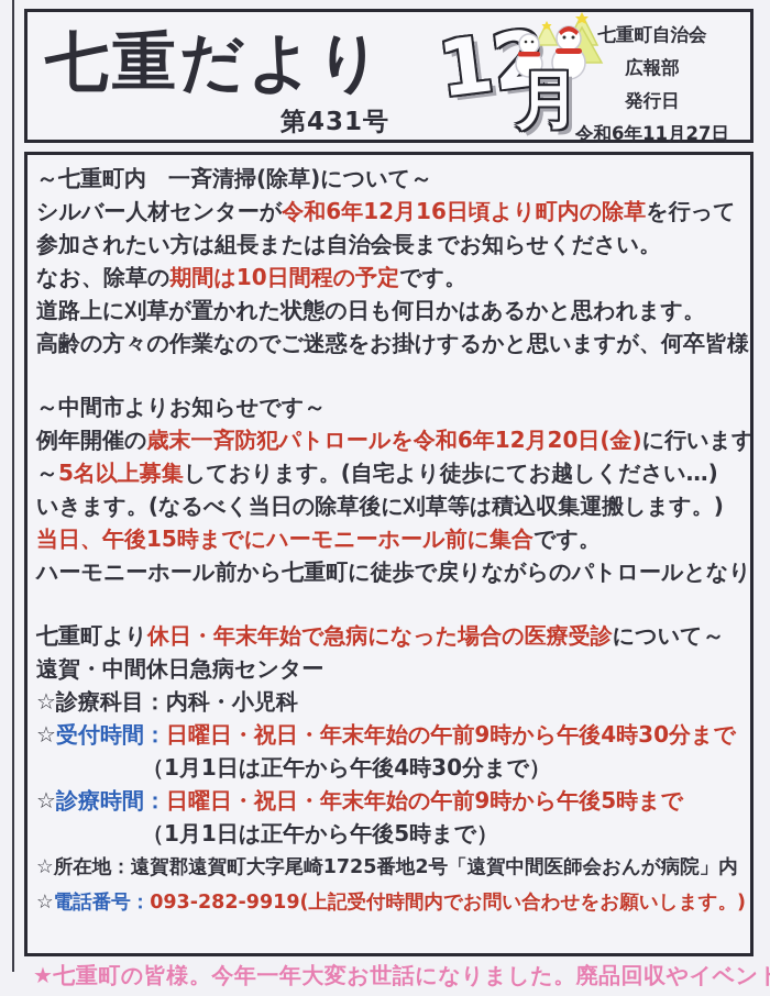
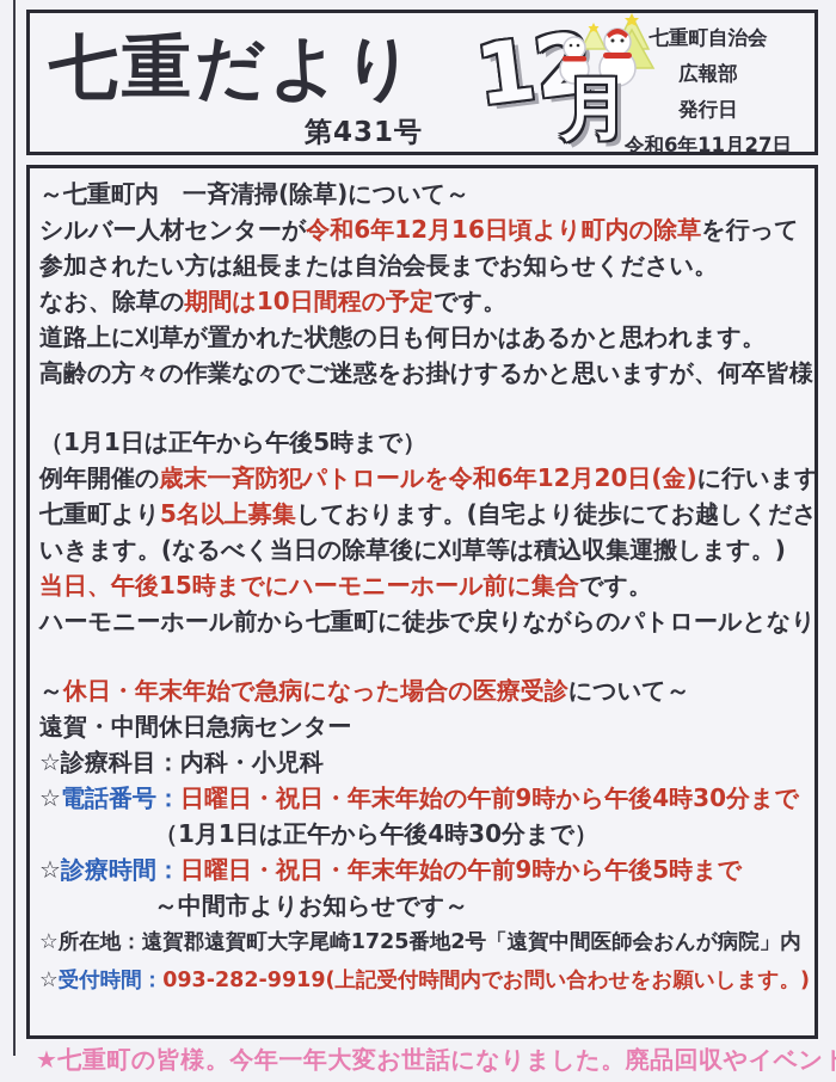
  七重だより
  第431号
  月
  七重町自治会
  広報部
  発行日
  令和6年11月27日
  ～七重町内 一斉清掃(除草)について～
  シルバー人材センターが令和6年12月16日頃より町内の除草を行って
  参加されたい方は組長または自治会長までお知らせください。
  なお、除草の期間は10日間程の予定です。
  道路上に刈草が置かれた状態の日も何日かはあるかと思われます。
  高齢の方々の作業なのでご迷惑をお掛けするかと思いますが、何卒皆様
- ～中間市よりお知らせです～
+ （1月1日は正午から午後5時まで）
  例年開催の歳末一斉防犯パトロールを令和6年12月20日(金)に行います
- ～5名以上募集しております。(自宅より徒歩にてお越しください…)
+ 七重町より5名以上募集しております。(自宅より徒歩にてお越しくださ
  いきます。(なるべく当日の除草後に刈草等は積込収集運搬します。)
  当日、午後15時までにハーモニーホール前に集合です。
  ハーモニーホール前から七重町に徒歩で戻りながらのパトロールとなり
- 七重町より休日・年末年始で急病になった場合の医療受診について～
+ ～休日・年末年始で急病になった場合の医療受診について～
  遠賀・中間休日急病センター
  ☆診療科目：内科・小児科
- ☆受付時間：日曜日・祝日・年末年始の午前9時から午後4時30分まで
+ ☆電話番号：日曜日・祝日・年末年始の午前9時から午後4時30分まで
  （1月1日は正午から午後4時30分まで）
  ☆診療時間：日曜日・祝日・年末年始の午前9時から午後5時まで
- （1月1日は正午から午後5時まで）
+ ～中間市よりお知らせです～
  ☆所在地：遠賀郡遠賀町大字尾崎1725番地2号「遠賀中間医師会おんが病院」内
- ☆電話番号：093-282-9919(上記受付時間内でお問い合わせをお願いします。)
+ ☆受付時間：093-282-9919(上記受付時間内でお問い合わせをお願いします。)
  ★七重町の皆様。今年一年大変お世話になりました。廃品回収やイベン
